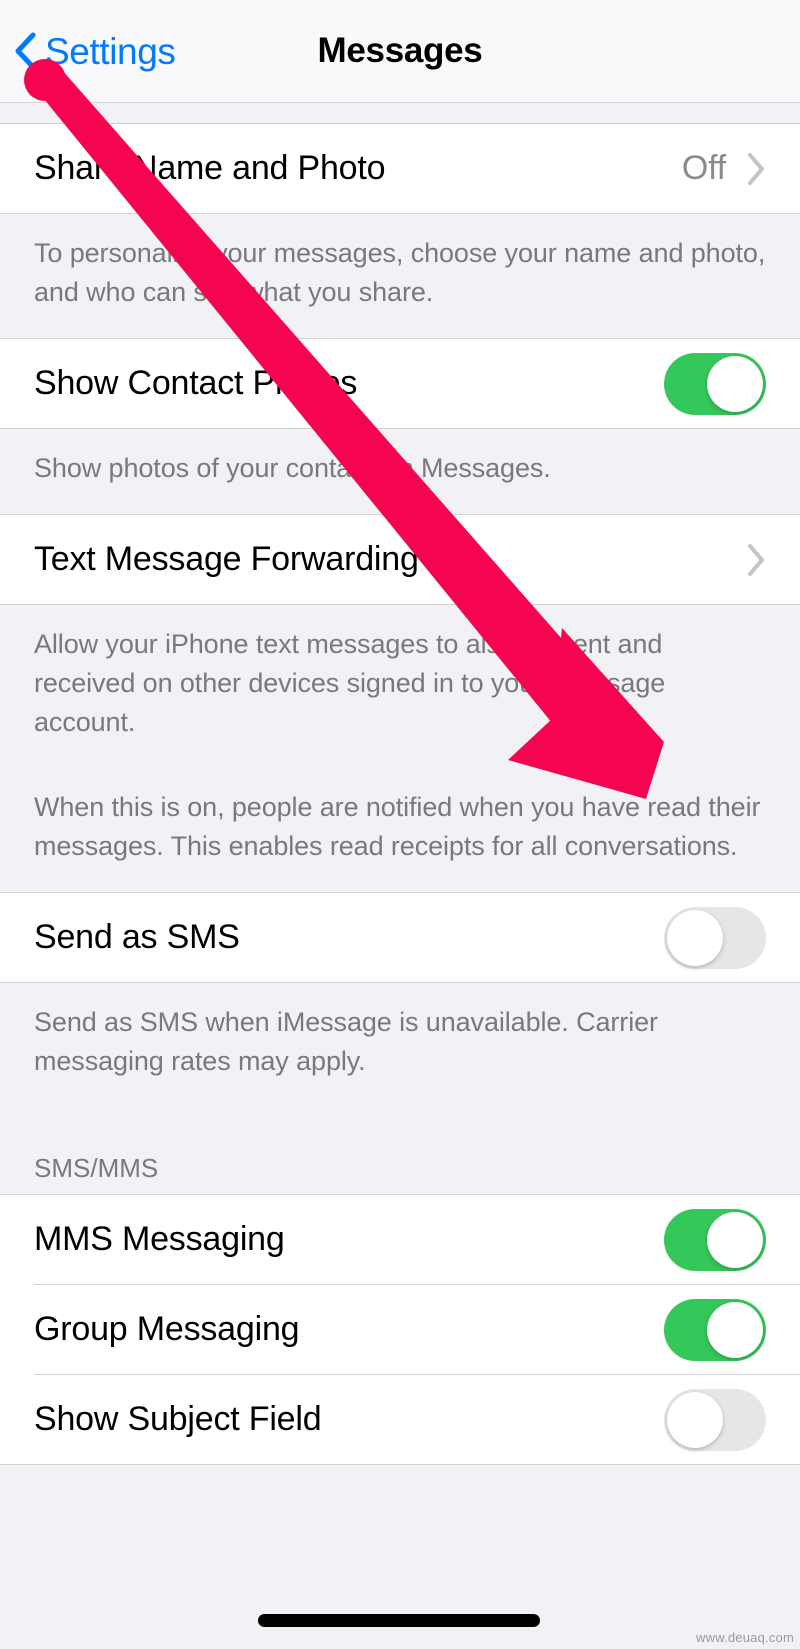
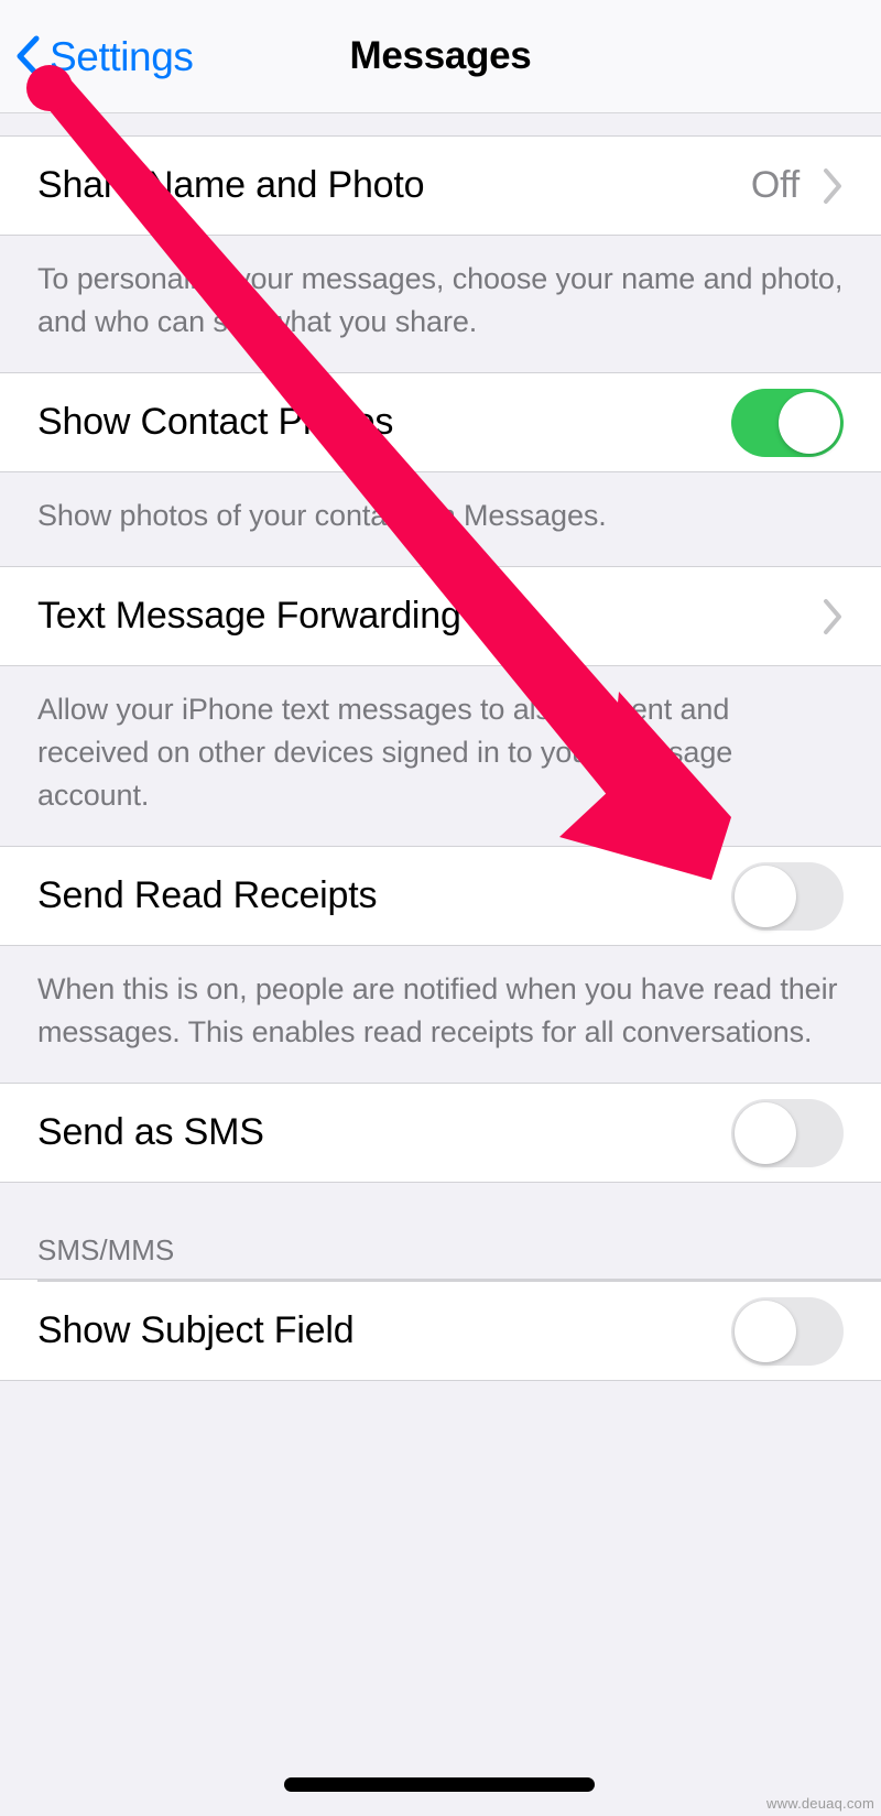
  Settings
  Messages
  Sharame and Photo
  Off
  To personaour messages, choose your name and photo, and who can shat you share.
  Show Contact Ps
  Show photos of your conta Messages.
  Text Message Forwarding
  Allow your iPhone text messages to alent and received on other devices signed in to yosage account.
+ Send Read Receipts
  When this is on, people are notified when you have read their messages. This enables read receipts for all conversations.
  Send as SMS
- Send as SMS when iMessage is unavailable. Carrier messaging rates may apply.
  SMS/MMS
- MMS Messaging
- Group Messaging
  Show Subject Field
  www.deuaq.com
